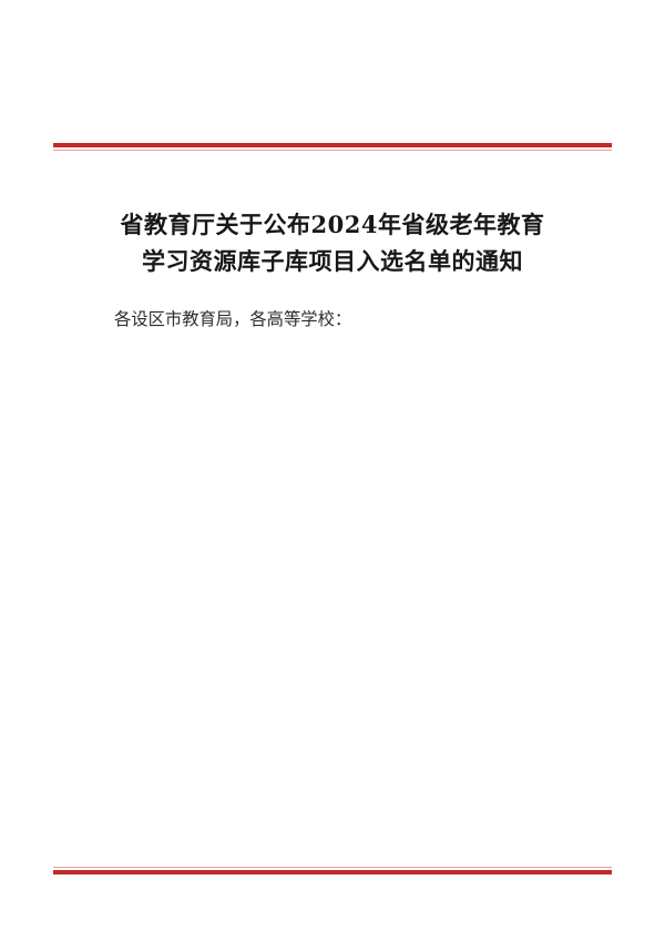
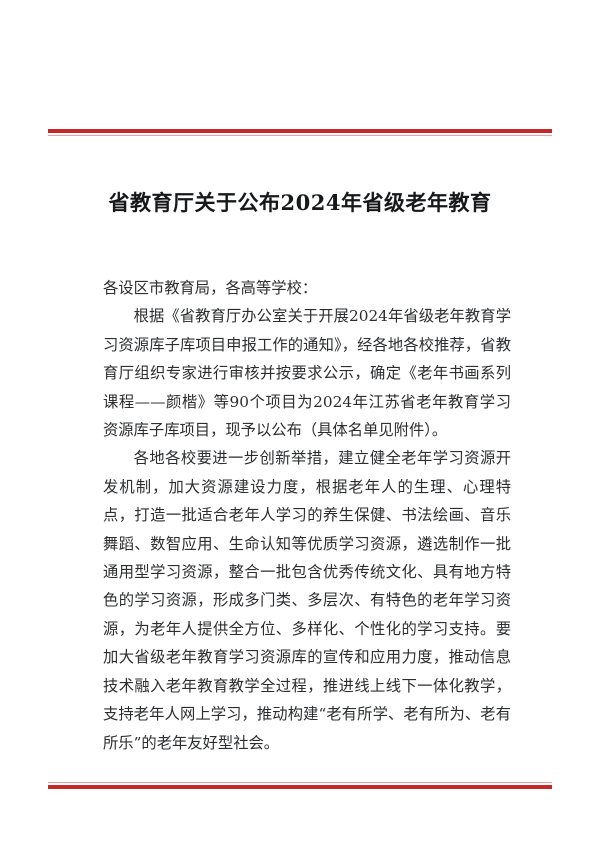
  省教育厅关于公布2024年省级老年教育
- 学习资源库子库项目入选名单的通知
  各设区市教育局，各高等学校：
+ 根据《省教育厅办公室关于开展2024年省级老年教育学习资源库子库项目申报工作的通知》，经各地各校推荐，省教育厅组织专家进行审核并按要求公示，确定《老年书画系列课程——颜楷》等90个项目为2024年江苏省老年教育学习资源库子库项目，现予以公布（具体名单见附件）。
+ 各地各校要进一步创新举措，建立健全老年学习资源开发机制，加大资源建设力度，根据老年人的生理、心理特点，打造一批适合老年人学习的养生保健、书法绘画、音乐舞蹈、数智应用、生命认知等优质学习资源，遴选制作一批通用型学习资源，整合一批包含优秀传统文化、具有地方特色的学习资源，形成多门类、多层次、有特色的老年学习资源，为老年人提供全方位、多样化、个性化的学习支持。要加大省级老年教育学习资源库的宣传和应用力度，推动信息技术融入老年教育教学全过程，推进线上线下一体化教学，支持老年人网上学习，推动构建“老有所学、老有所为、老有所乐”的老年友好型社会。
